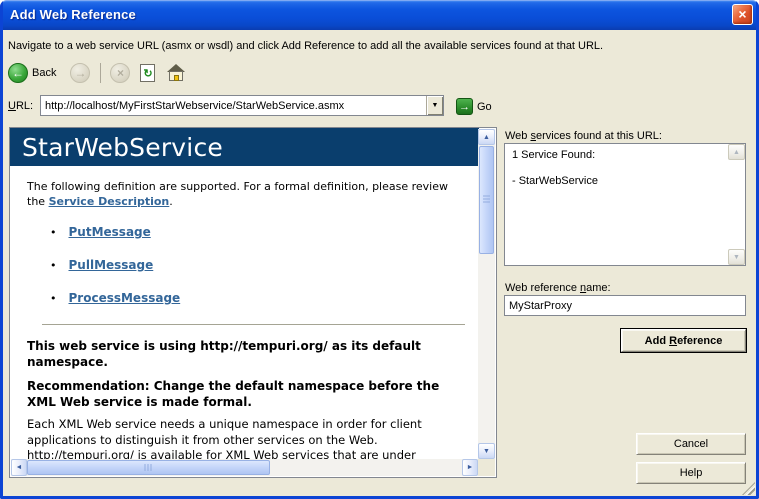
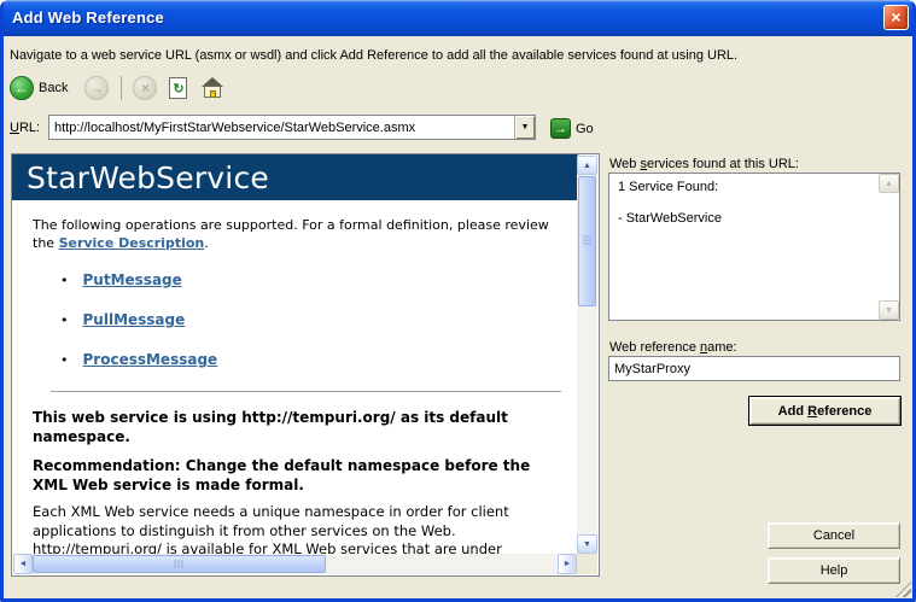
  Add Web Reference
  ×
- Navigate to a web service URL (asmx or wsdl) and click Add Reference to add all the available services found at that URL.
+ Navigate to a web service URL (asmx or wsdl) and click Add Reference to add all the available services found at using URL.
  ←
  Back
  →
  ×
  ↻
  URL:
  http://localhost/MyFirstStarWebservice/StarWebService.asmx
  →
  Go
  StarWebService
- The following definition are supported. For a formal definition, please review the Service Description.
+ The following operations are supported. For a formal definition, please review the Service Description.
  • PutMessage
  • PullMessage
  • ProcessMessage
  This web service is using http://tempuri.org/ as its default namespace.
  Recommendation: Change the default namespace before the XML Web service is made formal.
  Each XML Web service needs a unique namespace in order for client applications to distinguish it from other services on the Web. http://tempuri.org/ is available for XML Web services that are under
  Web services found at this URL:
  1 Service Found:
  - StarWebService
  Web reference name:
  MyStarProxy
  Add Reference
  Cancel
  Help
